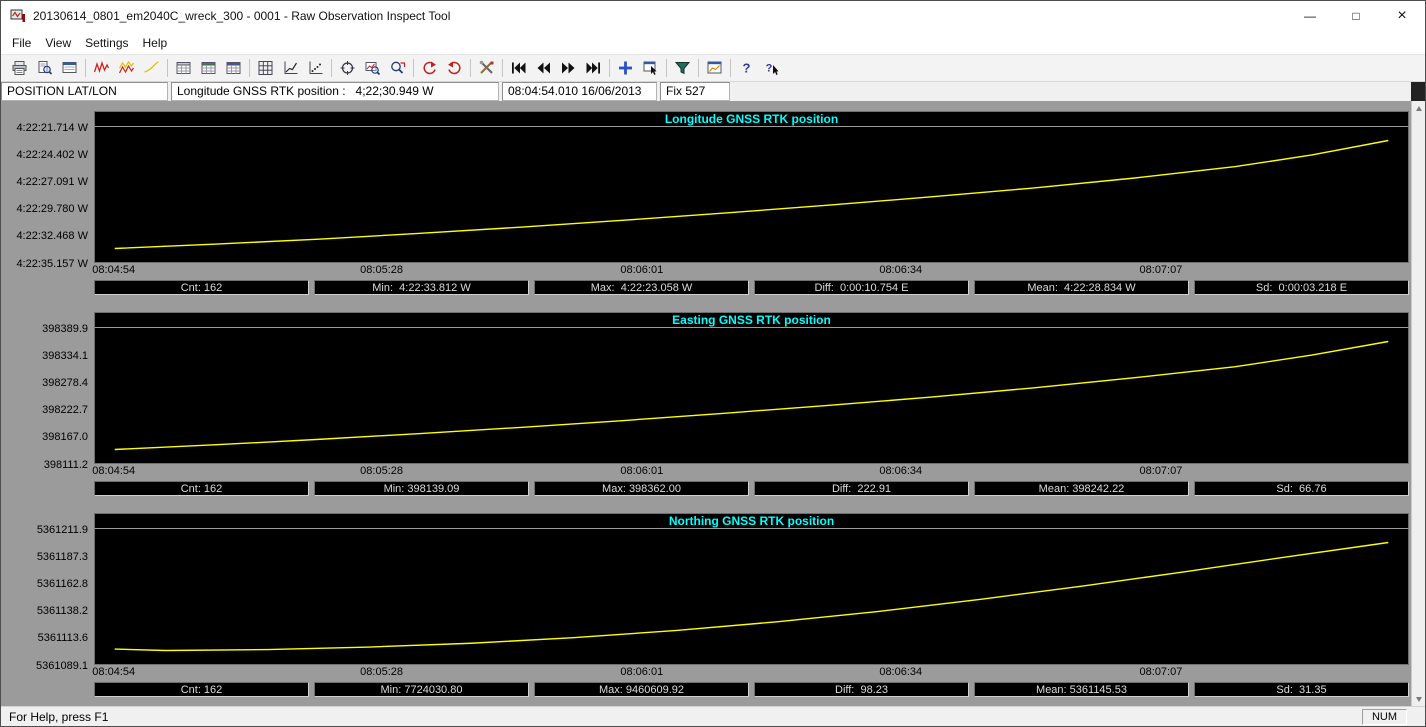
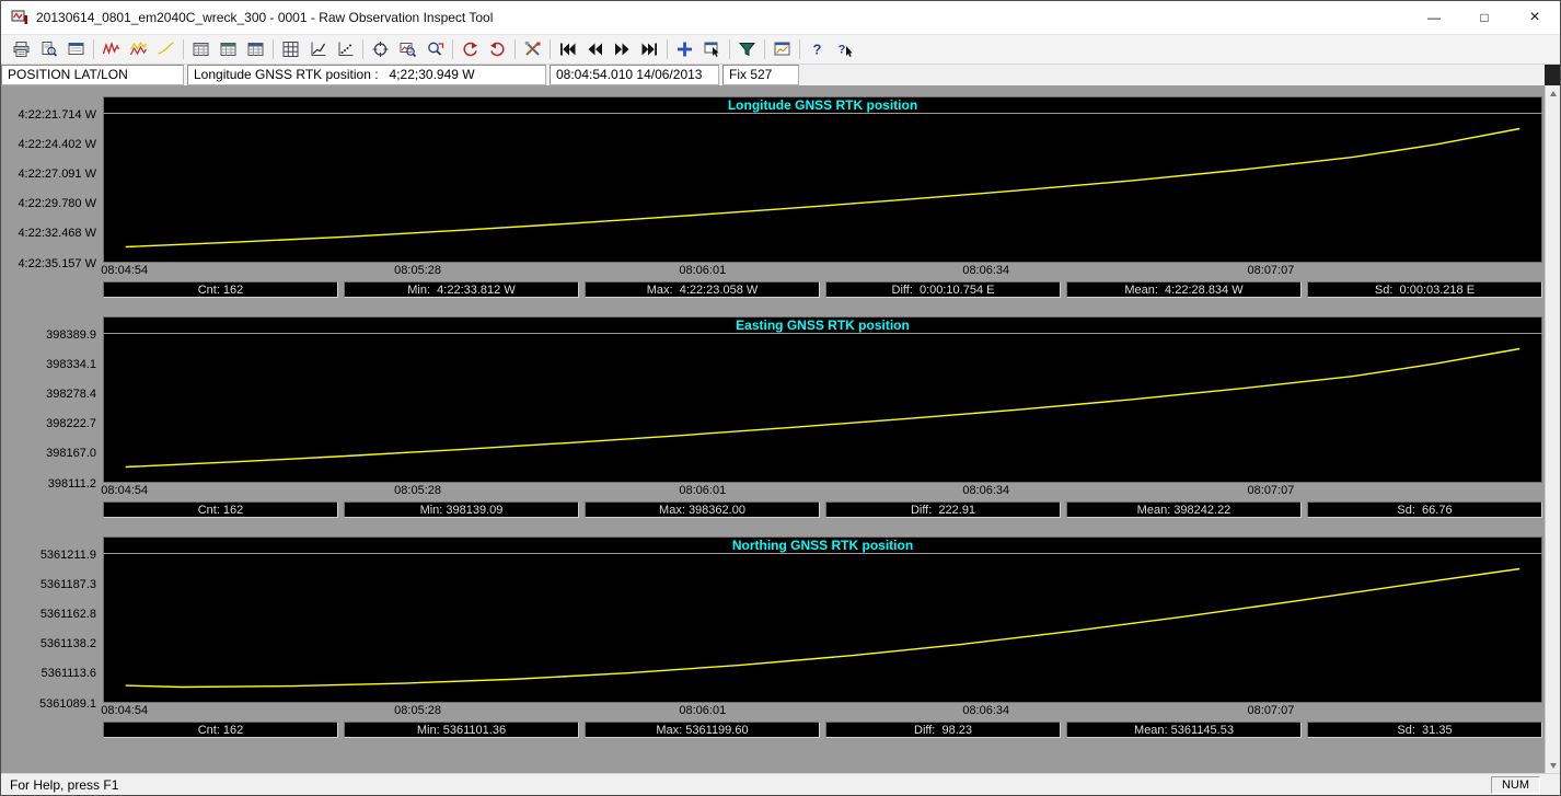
  20130614_0801_em2040C_wreck_300 - 0001 - Raw Observation Inspect Tool
  —
  □
  ×
- File
- View
- Settings
- Help
  ?
  ?
  POSITION LAT/LON
  Longitude GNSS RTK position : 4;22;30.949 W
- 08:04:54.010 16/06/2013
+ 08:04:54.010 14/06/2013
  Fix 527
  4:22:21.714 W
  4:22:24.402 W
  4:22:27.091 W
  4:22:29.780 W
  4:22:32.468 W
  4:22:35.157 W
  Longitude GNSS RTK position
  08:04:54
  08:05:28
  08:06:01
  08:06:34
  08:07:07
  Cnt: 162
  Min: 4:22:33.812 W
  Max: 4:22:23.058 W
  Diff: 0:00:10.754 E
  Mean: 4:22:28.834 W
  Sd: 0:00:03.218 E
  398389.9
  398334.1
  398278.4
  398222.7
  398167.0
  398111.2
  Easting GNSS RTK position
  08:04:54
  08:05:28
  08:06:01
  08:06:34
  08:07:07
  Cnt: 162
  Min: 398139.09
  Max: 398362.00
  Diff: 222.91
  Mean: 398242.22
  Sd: 66.76
  5361211.9
  5361187.3
  5361162.8
  5361138.2
  5361113.6
  5361089.1
  Northing GNSS RTK position
  08:04:54
  08:05:28
  08:06:01
  08:06:34
  08:07:07
  Cnt: 162
- Min: 7724030.80
+ Min: 5361101.36
- Max: 9460609.92
+ Max: 5361199.60
  Diff: 98.23
  Mean: 5361145.53
  Sd: 31.35
  For Help, press F1
  NUM
